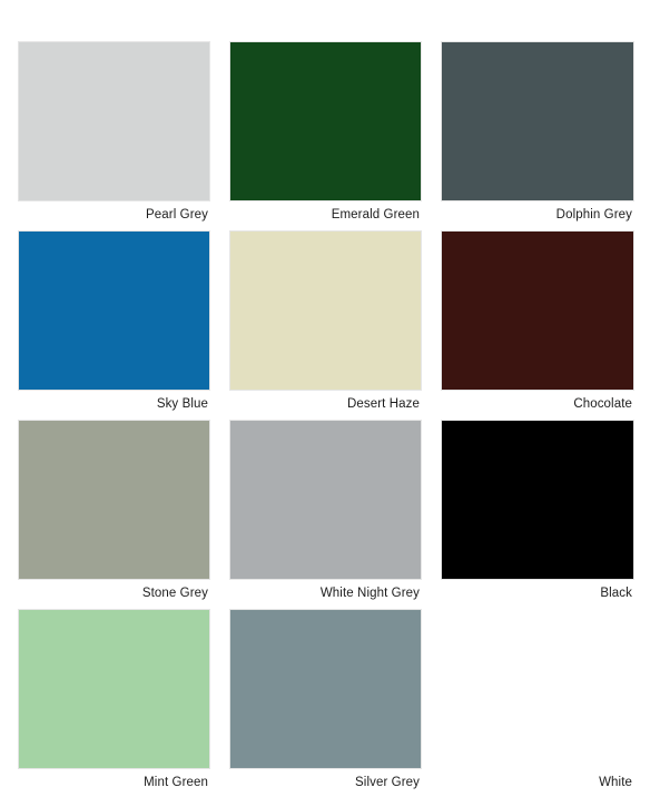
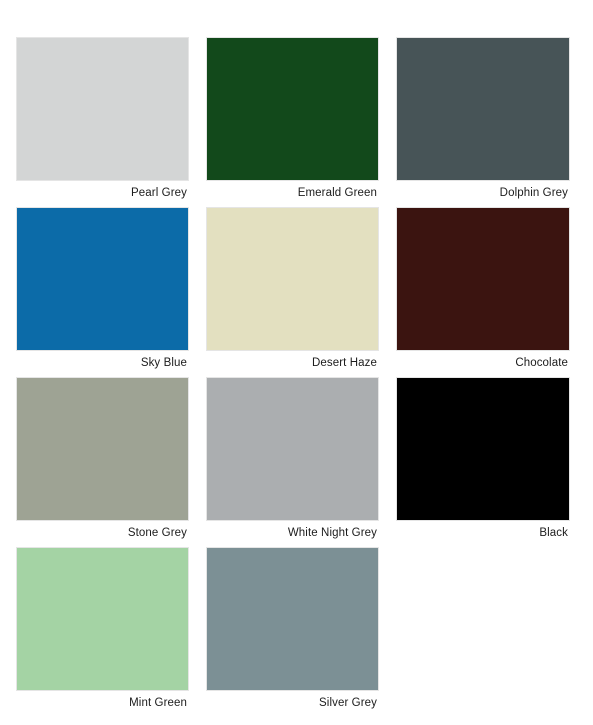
  Pearl Grey
  Emerald Green
  Dolphin Grey
  Sky Blue
  Desert Haze
  Chocolate
  Stone Grey
  White Night Grey
  Black
  Mint Green
  Silver Grey
- White
